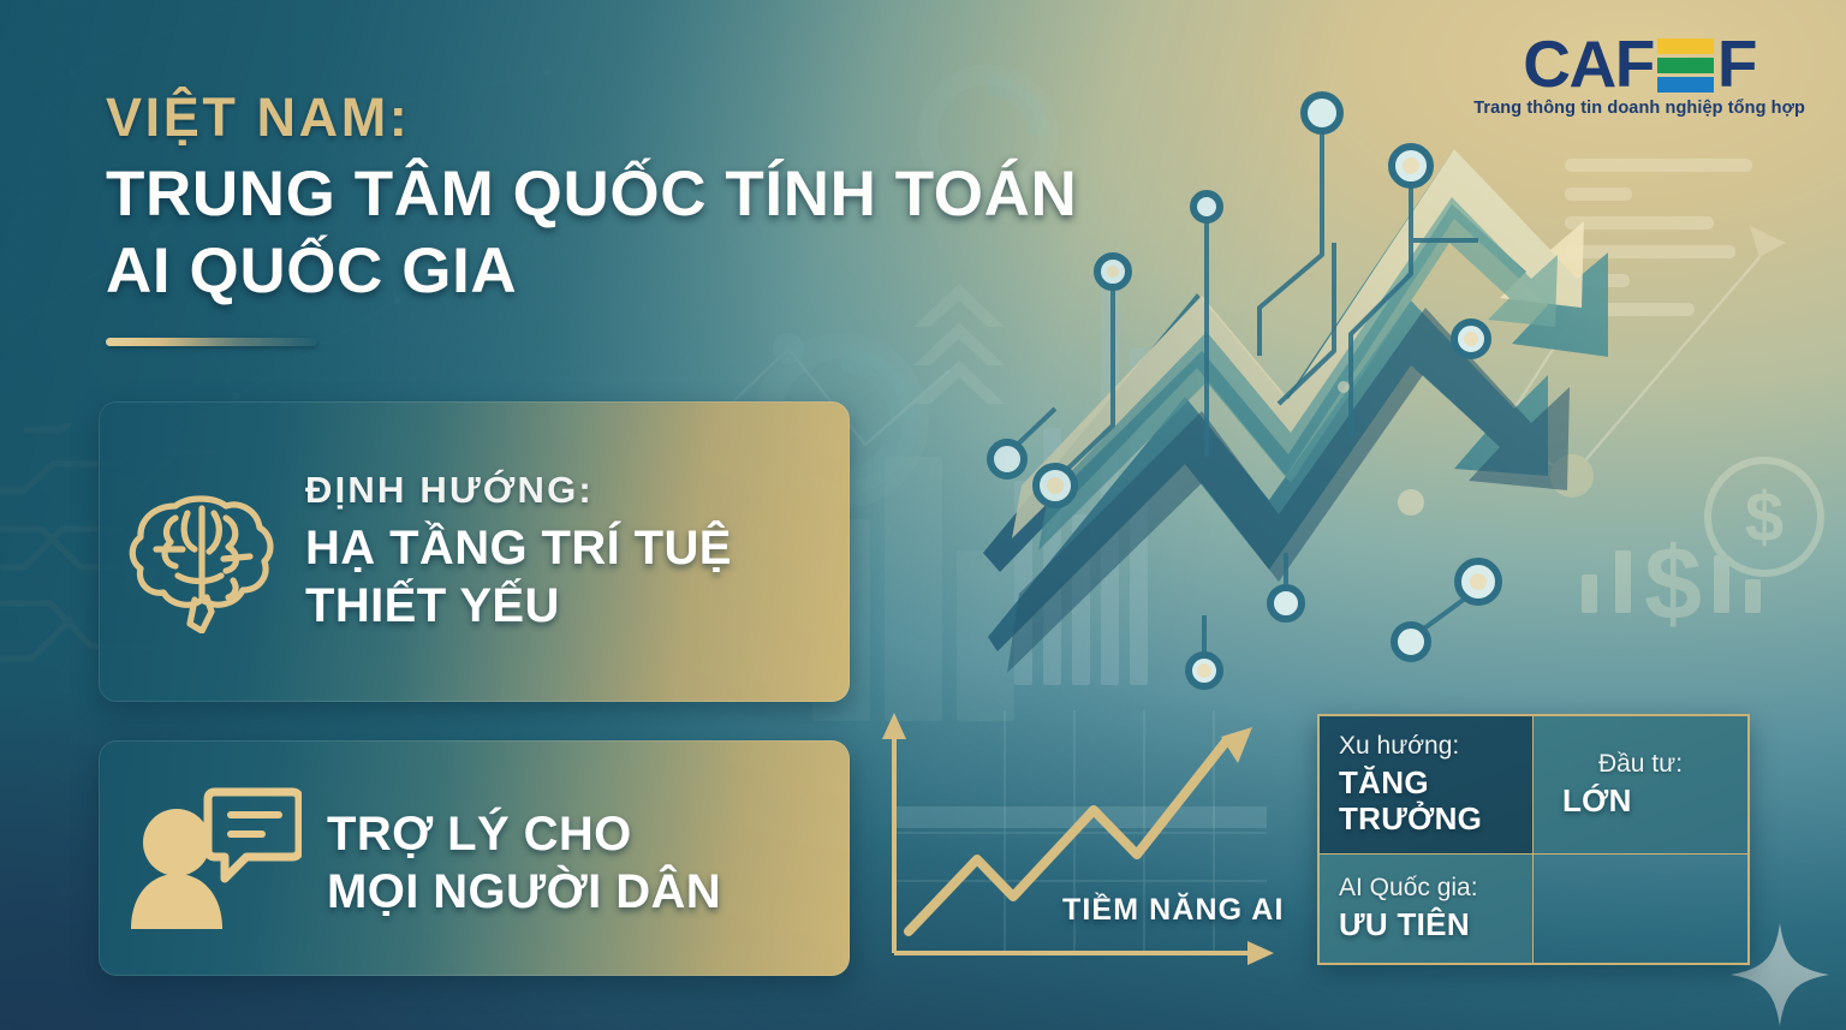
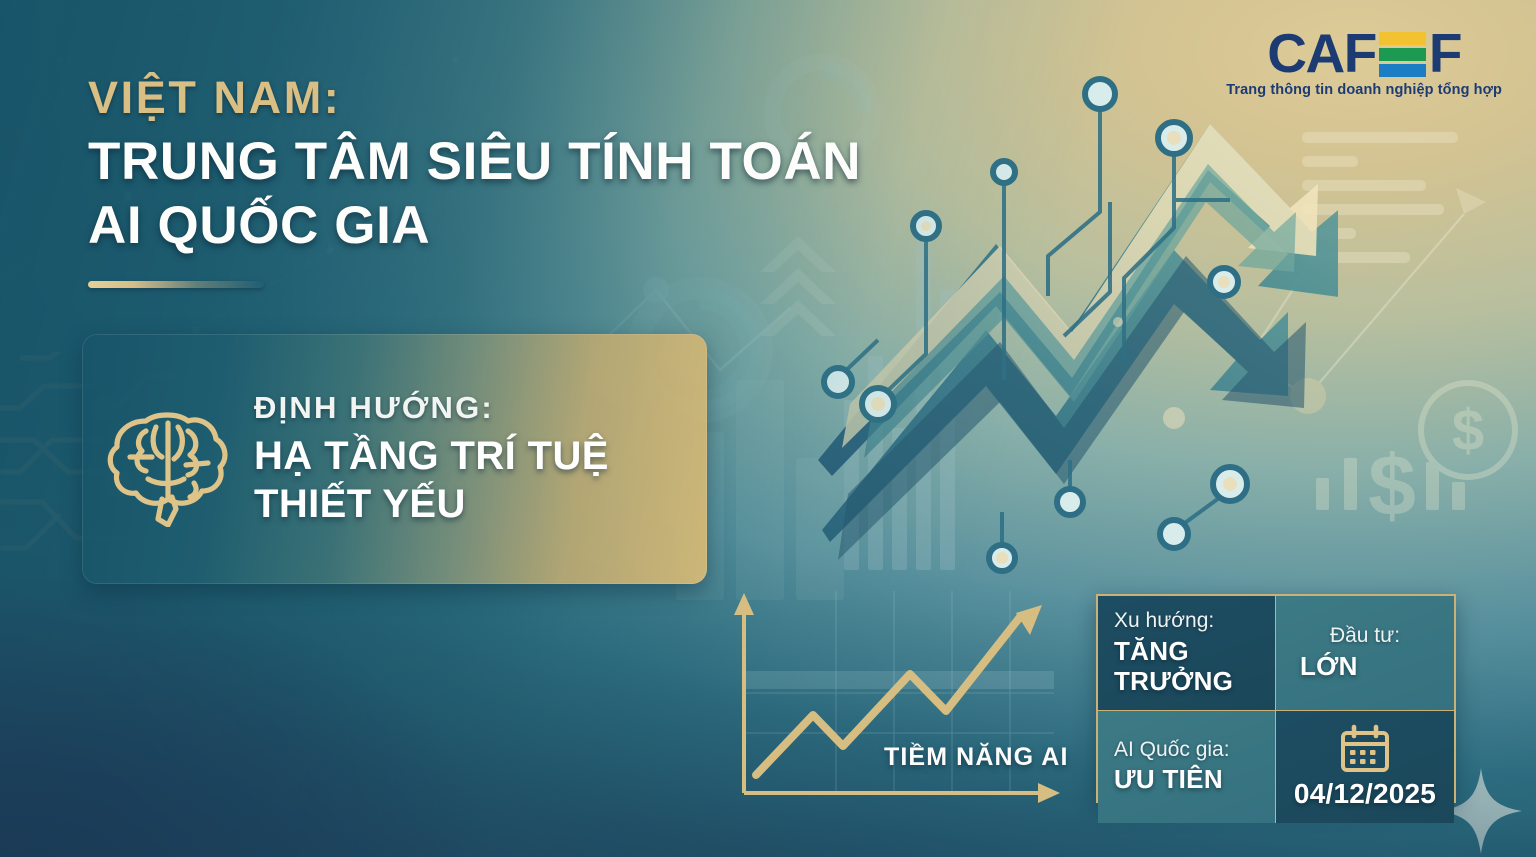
  VIỆT NAM:
- TRUNG TÂM QUỐC TÍNH TOÁN
+ TRUNG TÂM SIÊU TÍNH TOÁN
  AI QUỐC GIA
  ĐỊNH HƯỚNG:
  HẠ TẦNG TRÍ TUỆ
  THIẾT YẾU
- TRỢ LÝ CHO
- MỌI NGƯỜI DÂN
  TIỀM NĂNG AI
  Xu hướng:
  TĂNG TRƯỞNG
  Đầu tư:
  LỚN
  AI Quốc gia:
  ƯU TIÊN
+ 04/12/2025
  CAF
  F
  Trang thông tin doanh nghiệp tổng hợp
